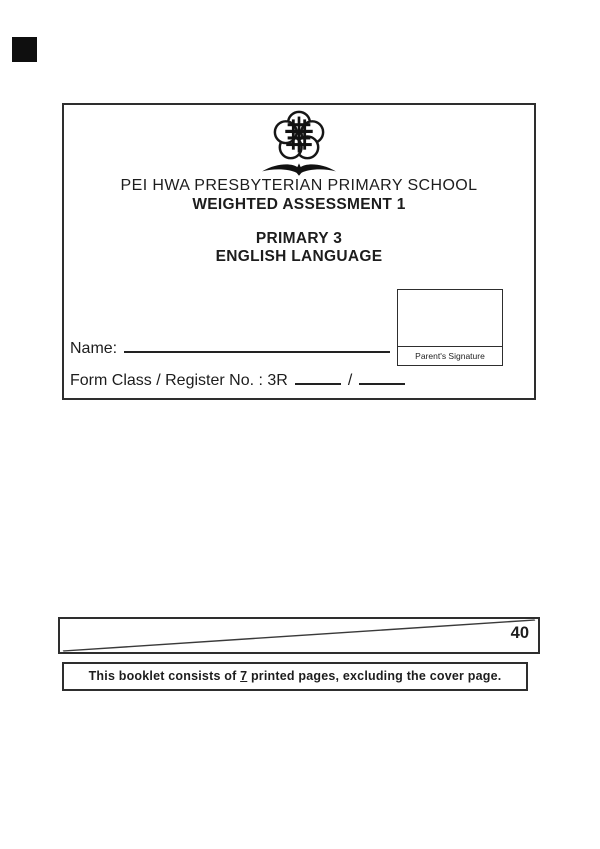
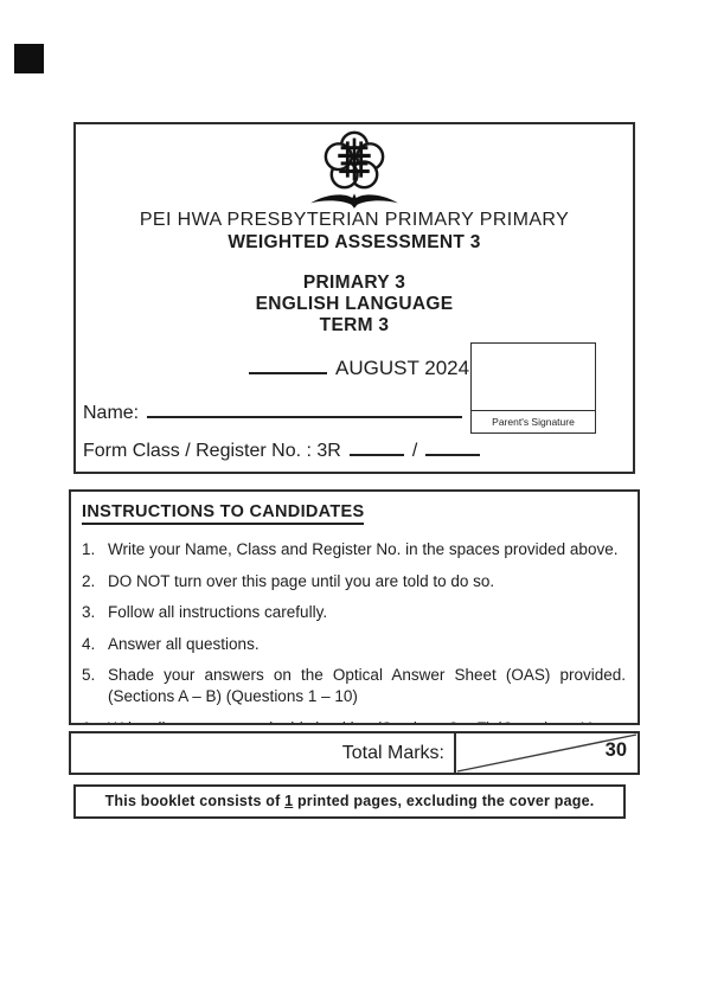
- PEI HWA PRESBYTERIAN PRIMARY SCHOOL
+ PEI HWA PRESBYTERIAN PRIMARY PRIMARY
- WEIGHTED ASSESSMENT 1
+ WEIGHTED ASSESSMENT 3
  PRIMARY 3
  ENGLISH LANGUAGE
+ TERM 3
+ AUGUST 2024
  Parent's Signature
  Name:
  Form Class / Register No. : 3R /
+ INSTRUCTIONS TO CANDIDATES
+ 1.
+ Write your Name, Class and Register No. in the spaces provided above.
+ 2.
+ DO NOT turn over this page until you are told to do so.
+ 3.
+ Follow all instructions carefully.
+ 4.
+ Answer all questions.
+ 5.
+ Shade your answers on the Optical Answer Sheet (OAS) provided.
+ (Sections A – B) (Questions 1 – 10)
+ Total Marks:
- 40
+ 30
- This booklet consists of 7 printed pages, excluding the cover page.
+ This booklet consists of 1 printed pages, excluding the cover page.
